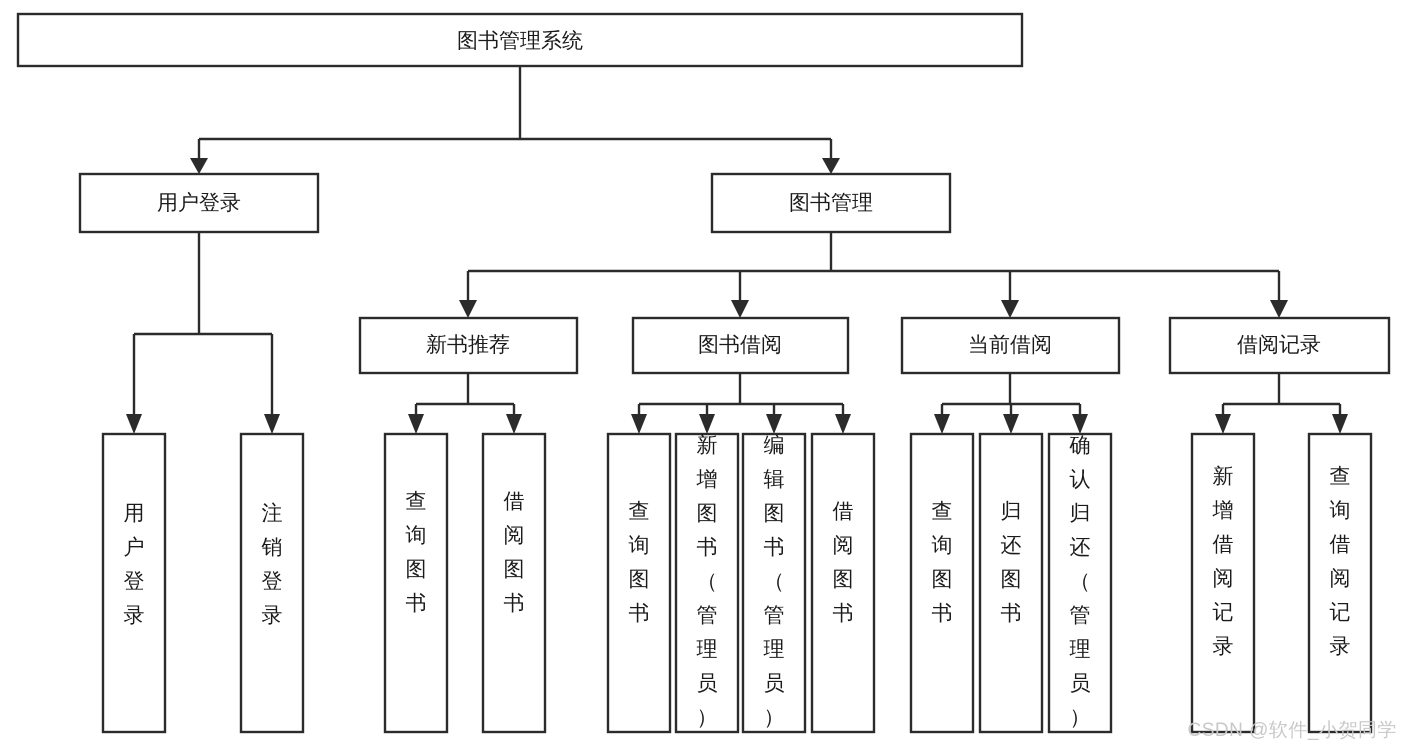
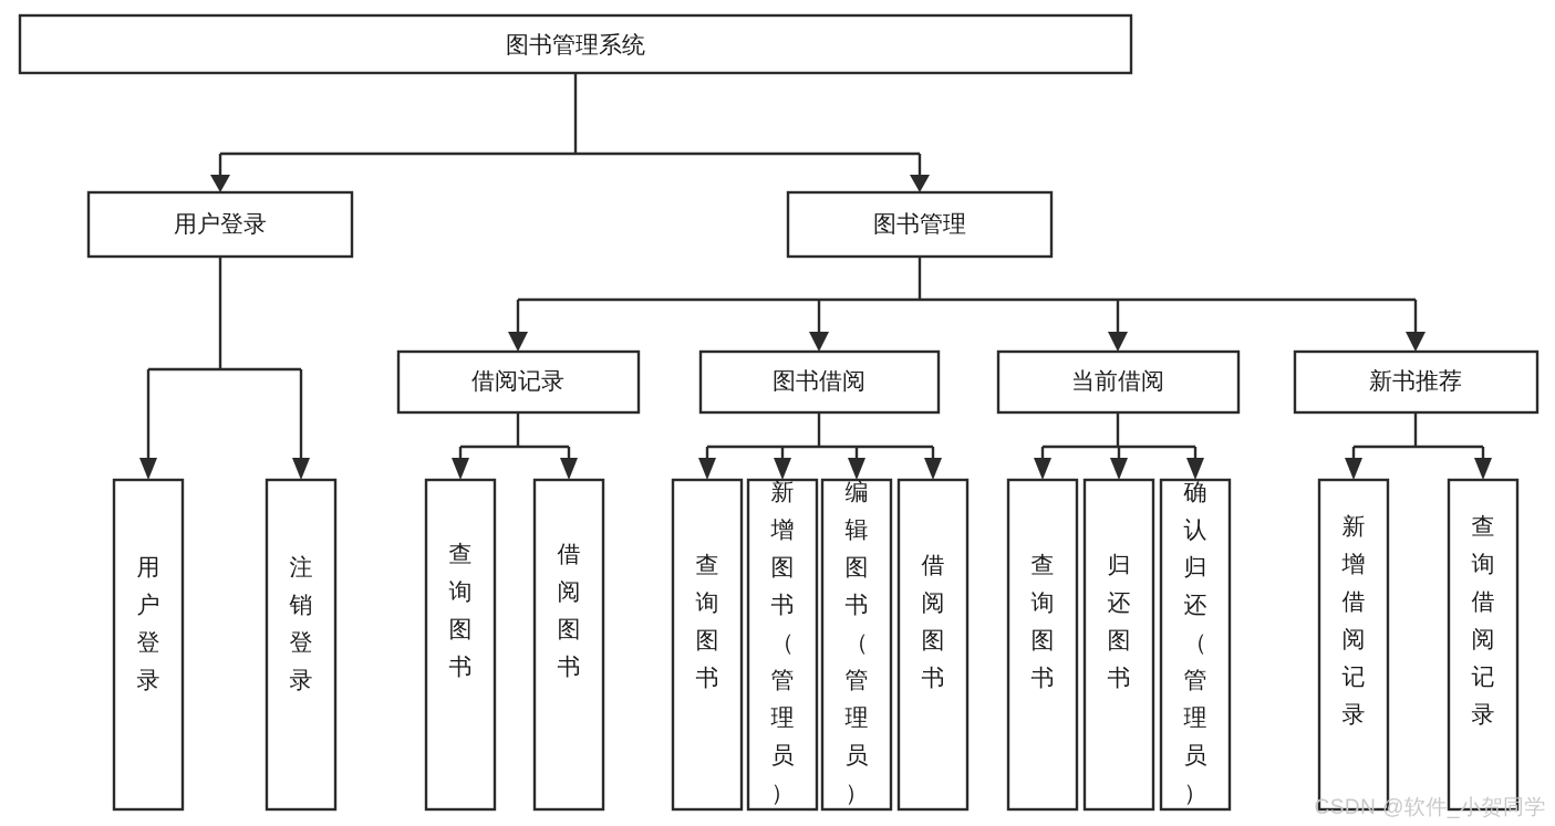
  图书管理系统
  用户登录
  图书管理
- 新书推荐
+ 借阅记录
  图书借阅
  当前借阅
- 借阅记录
+ 新书推荐
  用户登录
  注销登录
  查询图书
  借阅图书
  查询图书
  新增图书（管理员）
  编辑图书（管理员）
  借阅图书
  查询图书
  归还图书
  确认归还（管理员）
  新增借阅记录
  查询借阅记录
  CSDN @软件_小贺同学
